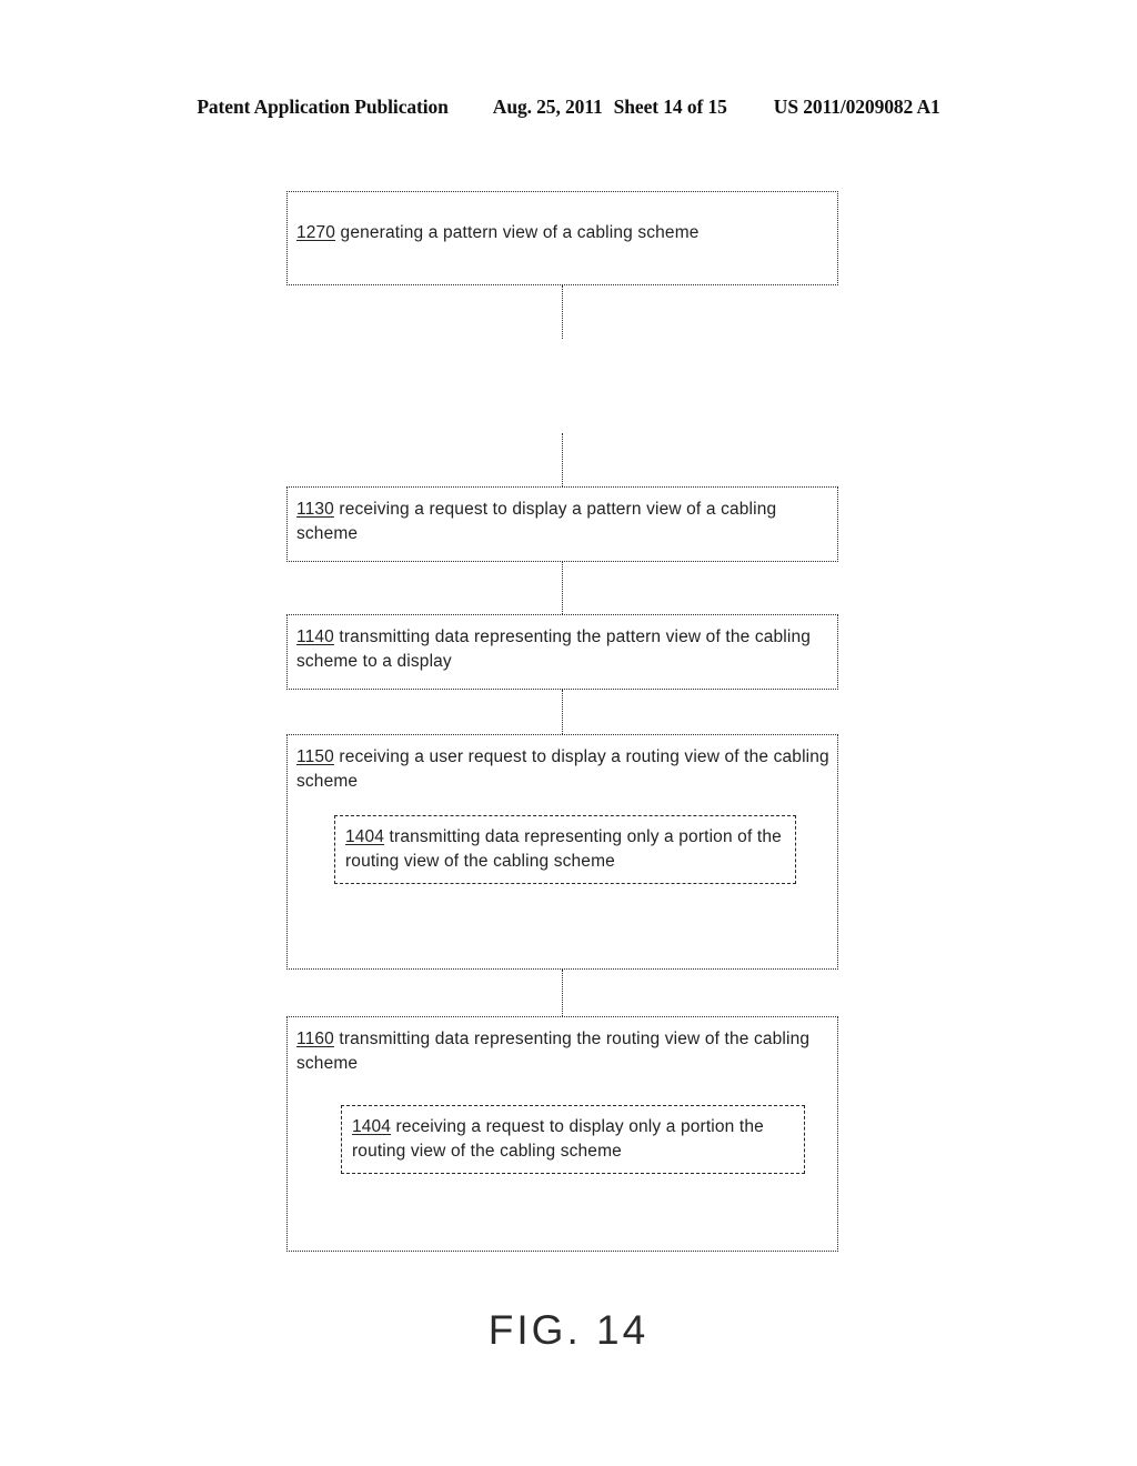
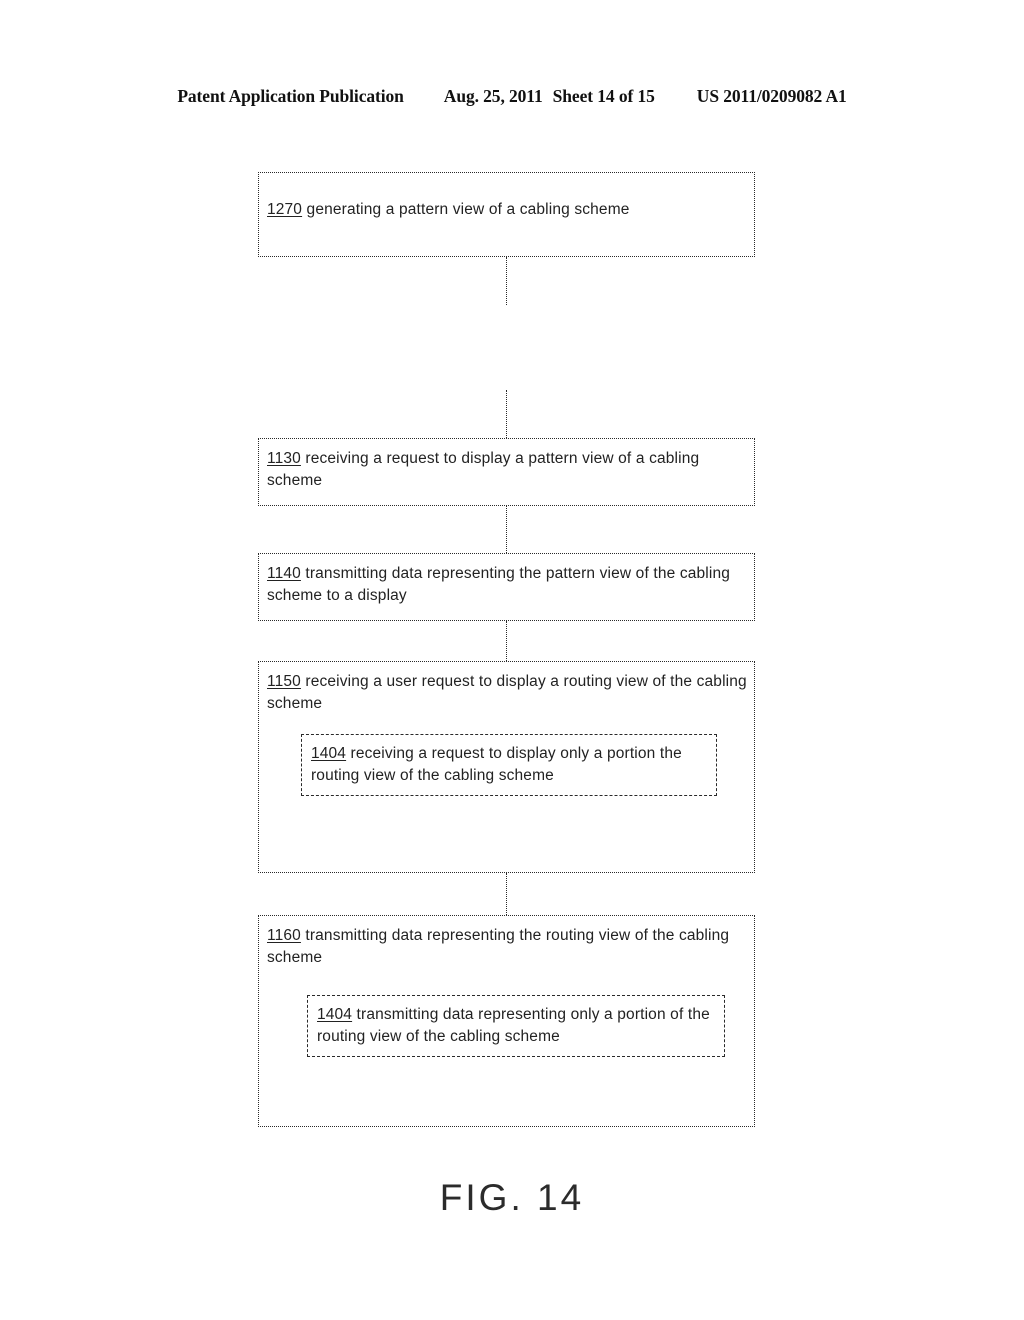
  Patent Application Publication
  Aug. 25, 2011
  Sheet 14 of 15
  US 2011/0209082 A1
  1270 generating a pattern view of a cabling scheme
  1130 receiving a request to display a pattern view of a cabling scheme
  1140 transmitting data representing the pattern view of the cabling scheme to a display
  1150 receiving a user request to display a routing view of the cabling scheme
- 1404 transmitting data representing only a portion of the routing view of the cabling scheme
+ 1404 receiving a request to display only a portion the routing view of the cabling scheme
  1160 transmitting data representing the routing view of the cabling scheme
- 1404 receiving a request to display only a portion the routing view of the cabling scheme
+ 1404 transmitting data representing only a portion of the routing view of the cabling scheme
  FIG. 14
